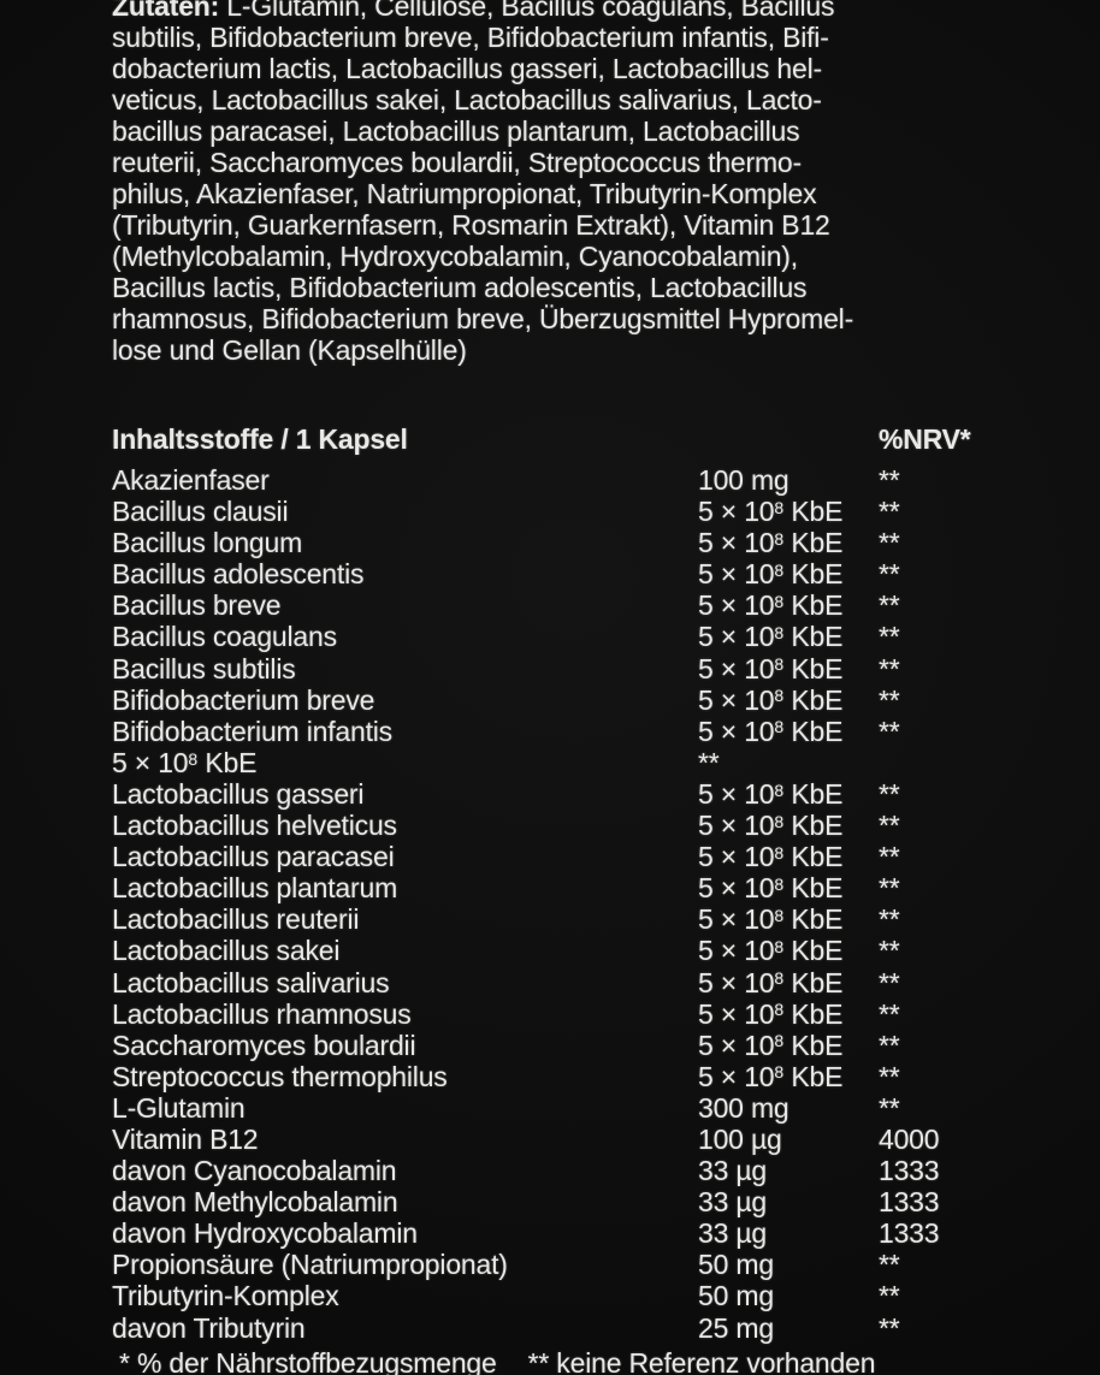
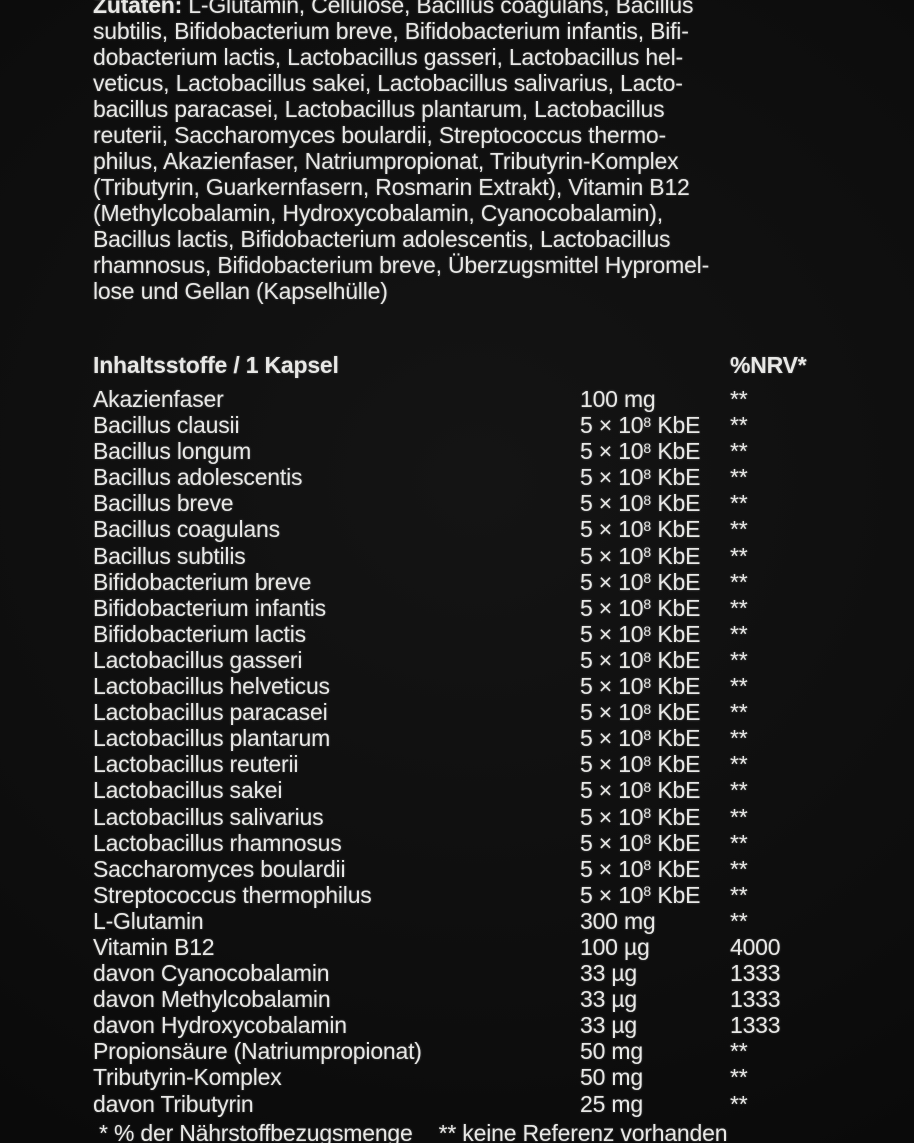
  Zutaten: L-Glutamin, Cellulose, Bacillus coagulans, Bacillus
  subtilis, Bifidobacterium breve, Bifidobacterium infantis, Bifi-
  dobacterium lactis, Lactobacillus gasseri, Lactobacillus hel-
  veticus, Lactobacillus sakei, Lactobacillus salivarius, Lacto-
  bacillus paracasei, Lactobacillus plantarum, Lactobacillus
  reuterii, Saccharomyces boulardii, Streptococcus thermo-
  philus, Akazienfaser, Natriumpropionat, Tributyrin-Komplex
  (Tributyrin, Guarkernfasern, Rosmarin Extrakt), Vitamin B12
  (Methylcobalamin, Hydroxycobalamin, Cyanocobalamin),
  Bacillus lactis, Bifidobacterium adolescentis, Lactobacillus
  rhamnosus, Bifidobacterium breve, Überzugsmittel Hypromel-
  lose und Gellan (Kapselhülle)
  Inhaltsstoffe / 1 Kapsel
  %NRV*
  Akazienfaser
  100 mg
  **
  Bacillus clausii
  5 × 108 KbE
  **
  Bacillus longum
  5 × 108 KbE
  **
  Bacillus adolescentis
  5 × 108 KbE
  **
  Bacillus breve
  5 × 108 KbE
  **
  Bacillus coagulans
  5 × 108 KbE
  **
  Bacillus subtilis
  5 × 108 KbE
  **
  Bifidobacterium breve
  5 × 108 KbE
  **
  Bifidobacterium infantis
  5 × 108 KbE
  **
+ Bifidobacterium lactis
  5 × 108 KbE
  **
  Lactobacillus gasseri
  5 × 108 KbE
  **
  Lactobacillus helveticus
  5 × 108 KbE
  **
  Lactobacillus paracasei
  5 × 108 KbE
  **
  Lactobacillus plantarum
  5 × 108 KbE
  **
  Lactobacillus reuterii
  5 × 108 KbE
  **
  Lactobacillus sakei
  5 × 108 KbE
  **
  Lactobacillus salivarius
  5 × 108 KbE
  **
  Lactobacillus rhamnosus
  5 × 108 KbE
  **
  Saccharomyces boulardii
  5 × 108 KbE
  **
  Streptococcus thermophilus
  5 × 108 KbE
  **
  L-Glutamin
  300 mg
  **
  Vitamin B12
  100 µg
  4000
  davon Cyanocobalamin
  33 µg
  1333
  davon Methylcobalamin
  33 µg
  1333
  davon Hydroxycobalamin
  33 µg
  1333
  Propionsäure (Natriumpropionat)
  50 mg
  **
  Tributyrin-Komplex
  50 mg
  **
  davon Tributyrin
  25 mg
  **
  * % der Nährstoffbezugsmenge
  ** keine Referenz vorhanden
